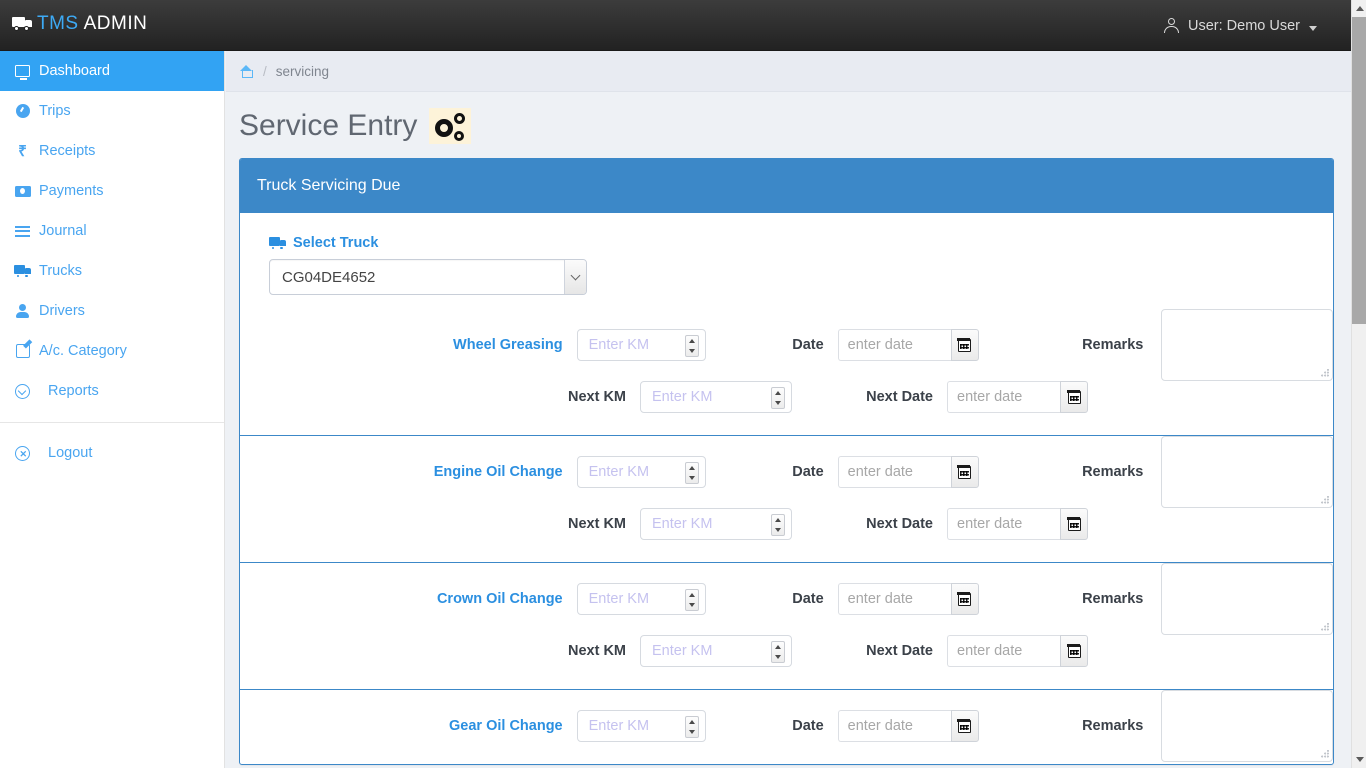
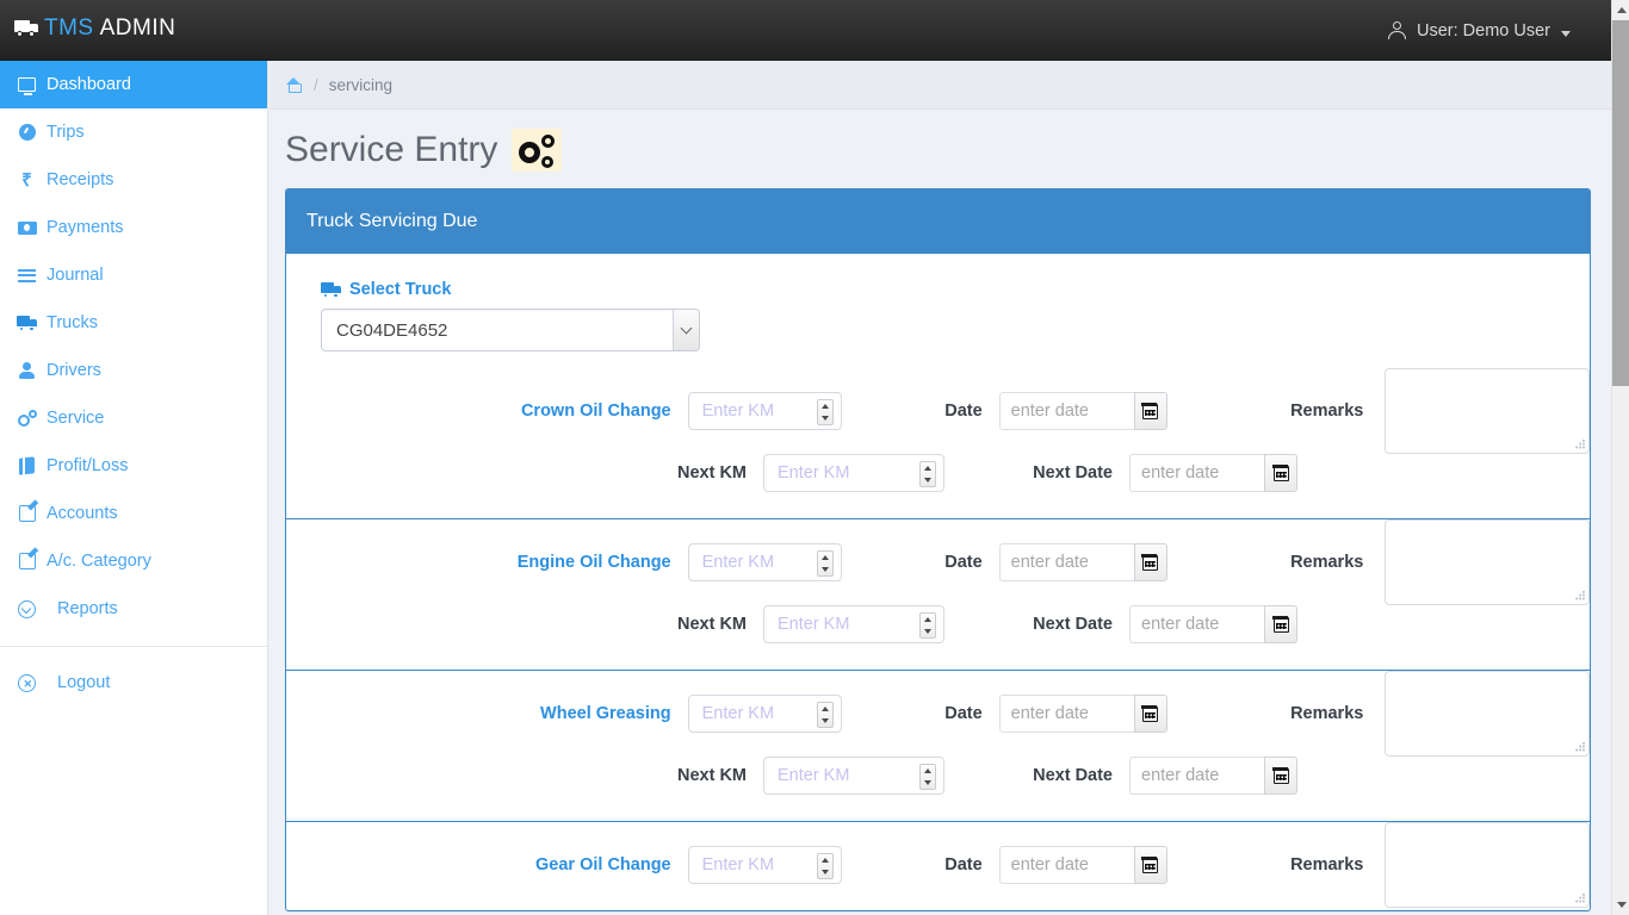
  TMS
  ADMIN
  User: Demo User
  Dashboard
  Trips
  ₹
  Receipts
  Payments
  Journal
  Trucks
  Drivers
+ Service
+ Profit/Loss
+ Accounts
  A/c. Category
  Reports
  ✕
  Logout
  /
  servicing
  Service Entry
  Truck Servicing Due
  Select Truck
  CG04DE4652
- Wheel Greasing
+ Crown Oil Change
  Enter KM
  Date
  enter date
  Remarks
  Next KM
  Enter KM
  Next Date
  enter date
  Engine Oil Change
  Enter KM
  Date
  enter date
  Remarks
  Next KM
  Enter KM
  Next Date
  enter date
- Crown Oil Change
+ Wheel Greasing
  Enter KM
  Date
  enter date
  Remarks
  Next KM
  Enter KM
  Next Date
  enter date
  Gear Oil Change
  Enter KM
  Date
  enter date
  Remarks
